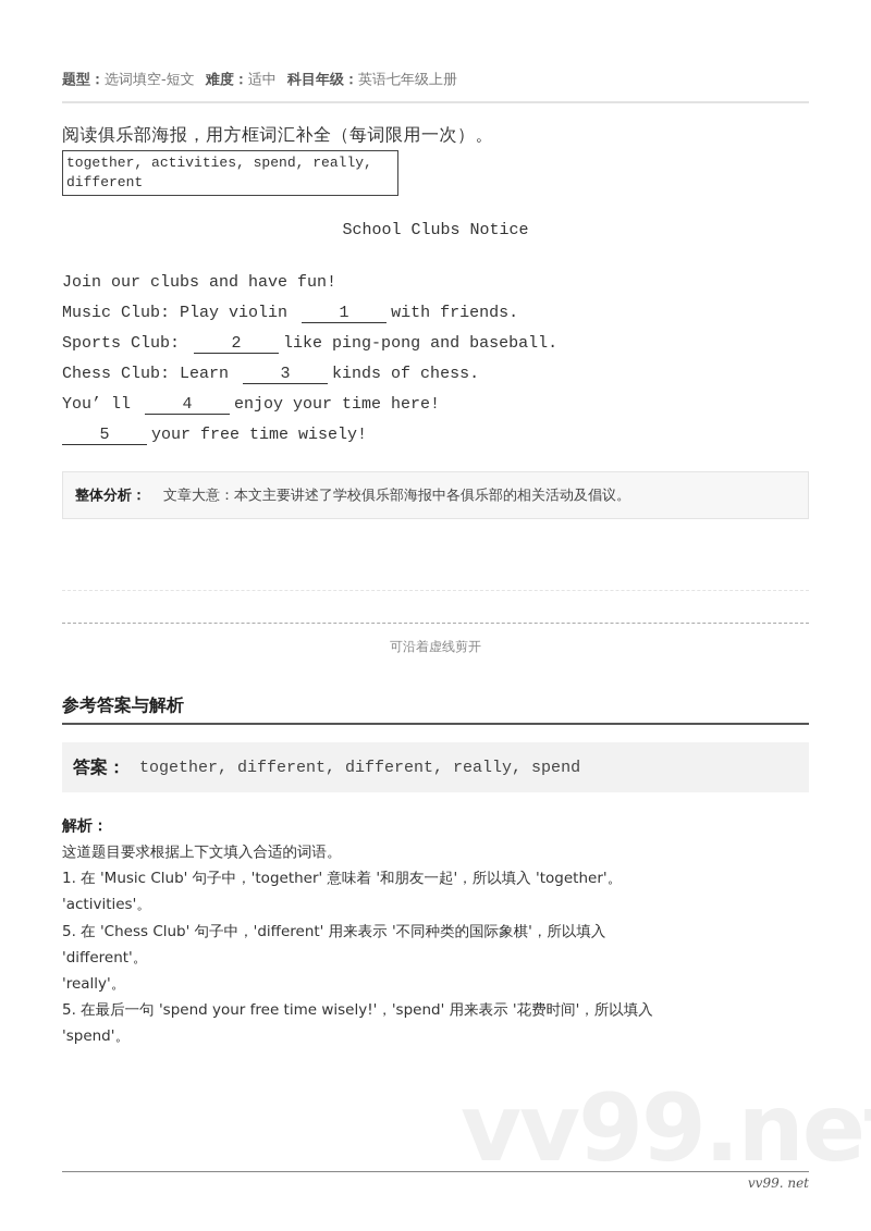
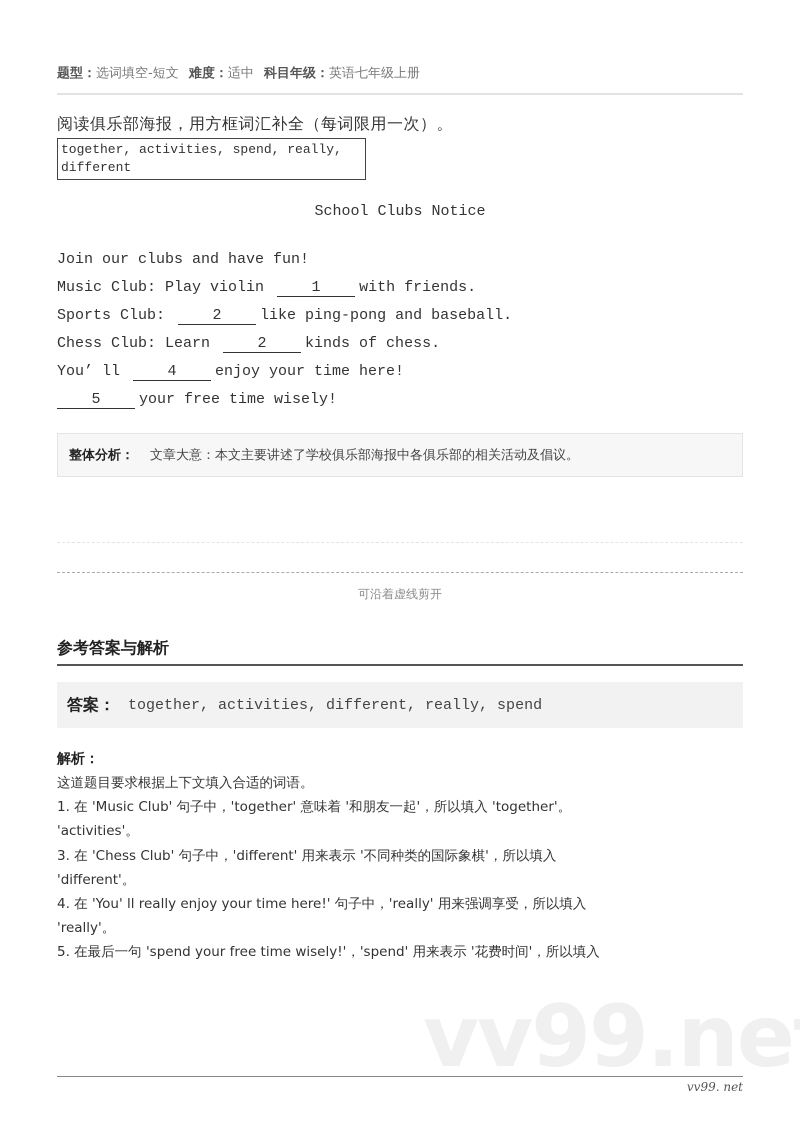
  题型：选词填空-短文 难度：适中 科目年级：英语七年级上册
  阅读俱乐部海报，用方框词汇补全（每词限用一次）。
  together, activities, spend, really,
  different
  School Clubs Notice
  Join our clubs and have fun!
  Music Club: Play violin 1 with friends.
  Sports Club: 2 like ping-pong and baseball.
- Chess Club: Learn 3 kinds of chess.
+ Chess Club: Learn 2 kinds of chess.
  You’ ll 4 enjoy your time here!
  5 your free time wisely!
  整体分析：
  文章大意：本文主要讲述了学校俱乐部海报中各俱乐部的相关活动及倡议。
  可沿着虚线剪开
  参考答案与解析
  答案：
- together, different, different, really, spend
+ together, activities, different, really, spend
  解析：
  这道题目要求根据上下文填入合适的词语。
  1. 在 'Music Club' 句子中，'together' 意味着 '和朋友一起'，所以填入 'together'。
  'activities'。
- 5. 在 'Chess Club' 句子中，'different' 用来表示 '不同种类的国际象棋'，所以填入
+ 3. 在 'Chess Club' 句子中，'different' 用来表示 '不同种类的国际象棋'，所以填入
  'different'。
+ 4. 在 'You' ll really enjoy your time here!' 句子中，'really' 用来强调享受，所以填入
  'really'。
  5. 在最后一句 'spend your free time wisely!'，'spend' 用来表示 '花费时间'，所以填入
- 'spend'。
  vv99.ne
  vv99. net
